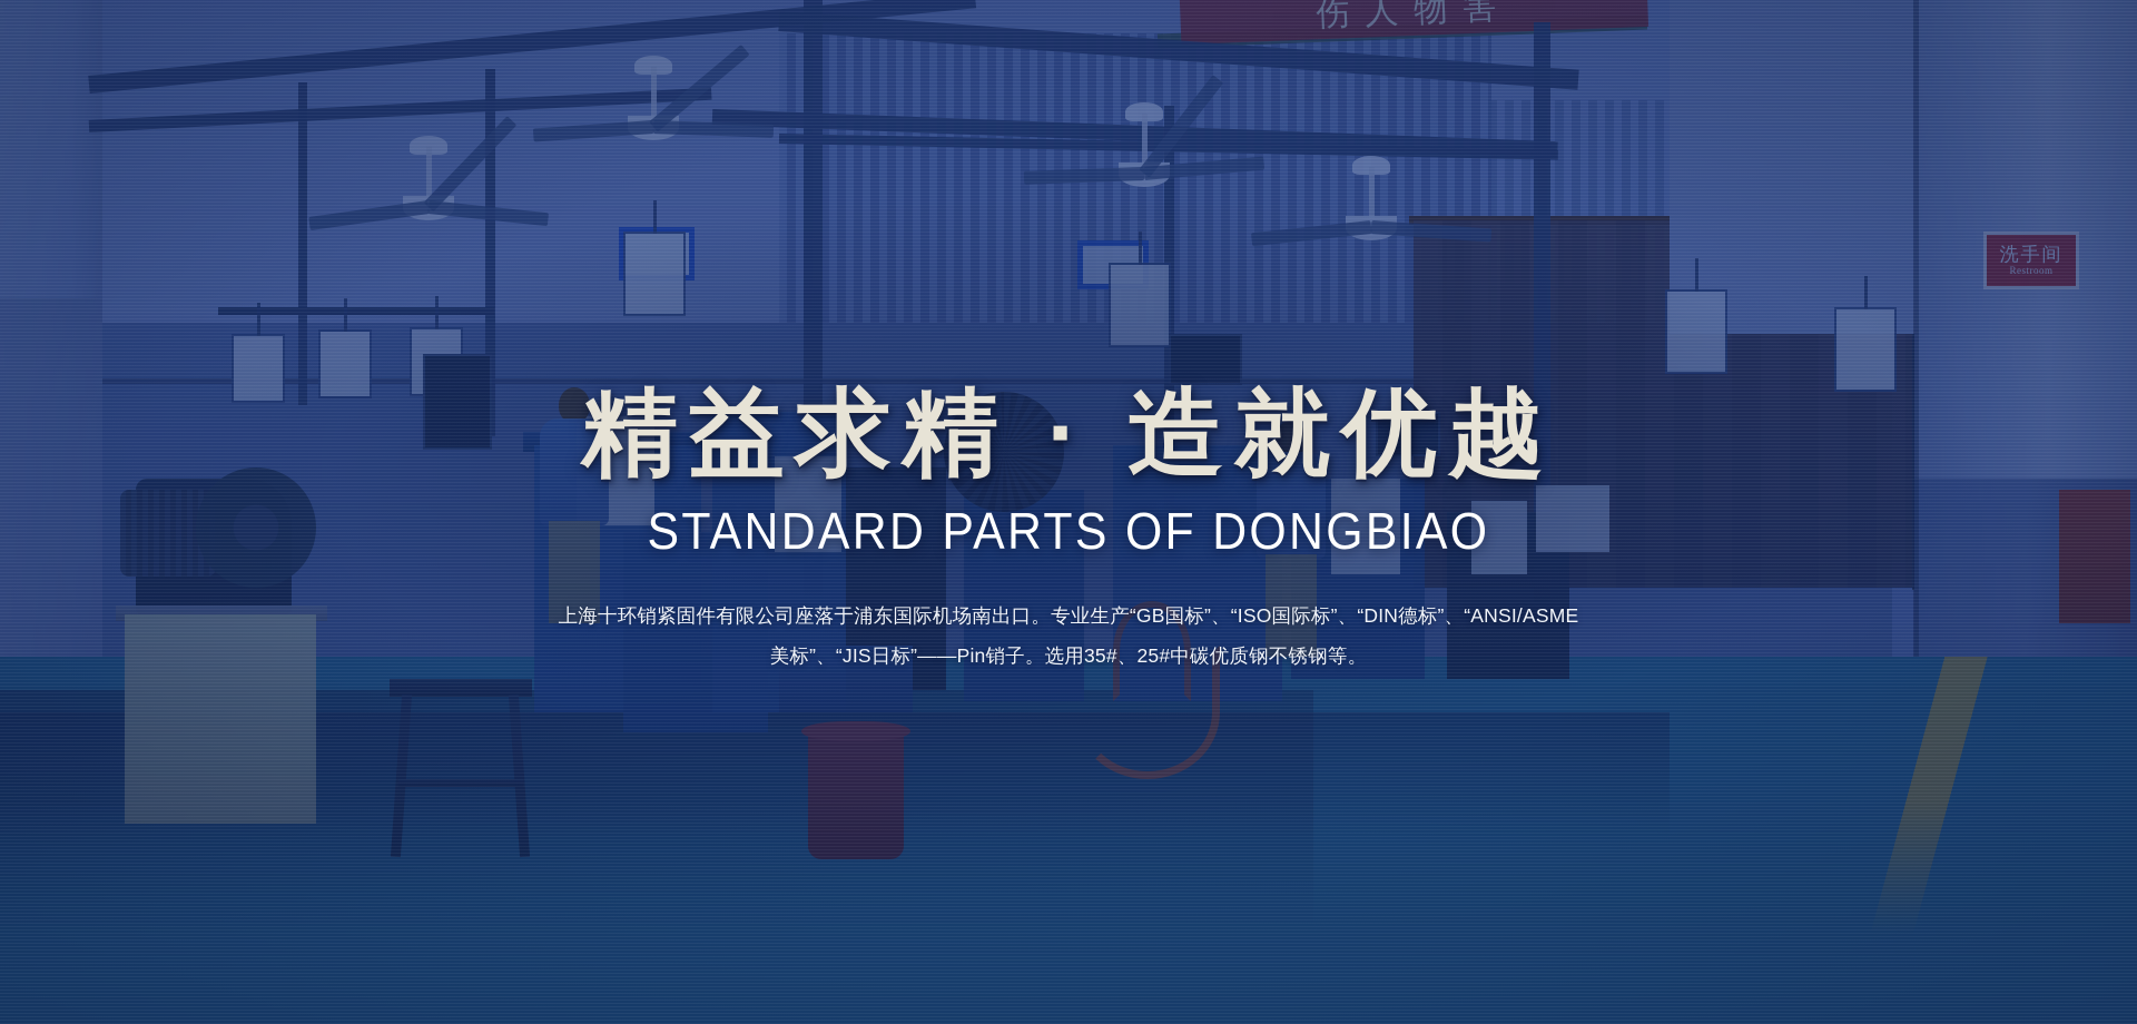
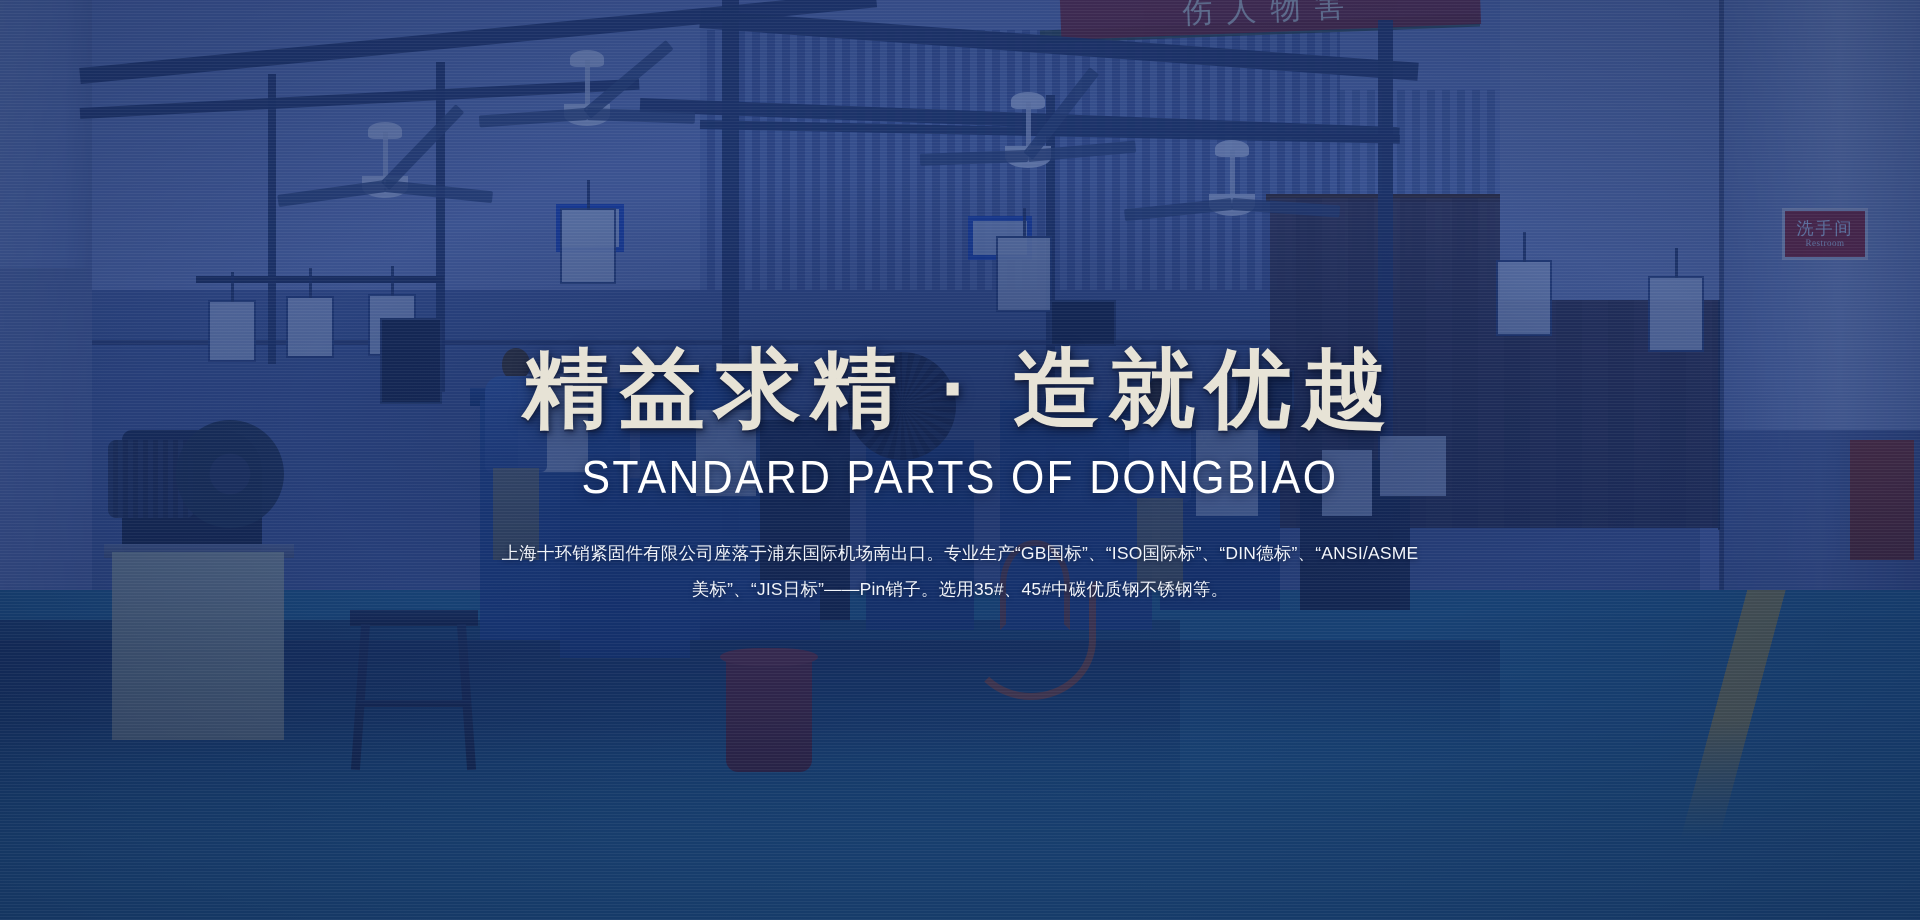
  精益求精 · 造就优越
  STANDARD PARTS OF DONGBIAO
- 上海十环销紧固件有限公司座落于浦东国际机场南出口。专业生产“GB国标”、“ISO国际标”、“DIN德标”、“ANSI/ASME美标”、“JIS日标”——Pin销子。选用35#、25#中碳优质钢不锈钢等。
+ 上海十环销紧固件有限公司座落于浦东国际机场南出口。专业生产“GB国标”、“ISO国际标”、“DIN德标”、“ANSI/ASME美标”、“JIS日标”——Pin销子。选用35#、45#中碳优质钢不锈钢等。
